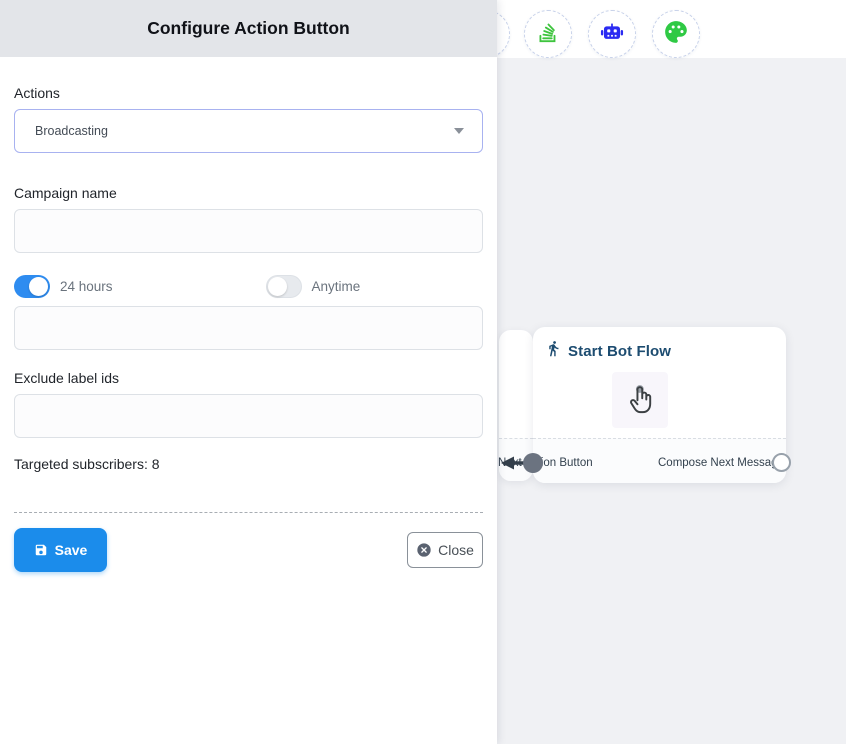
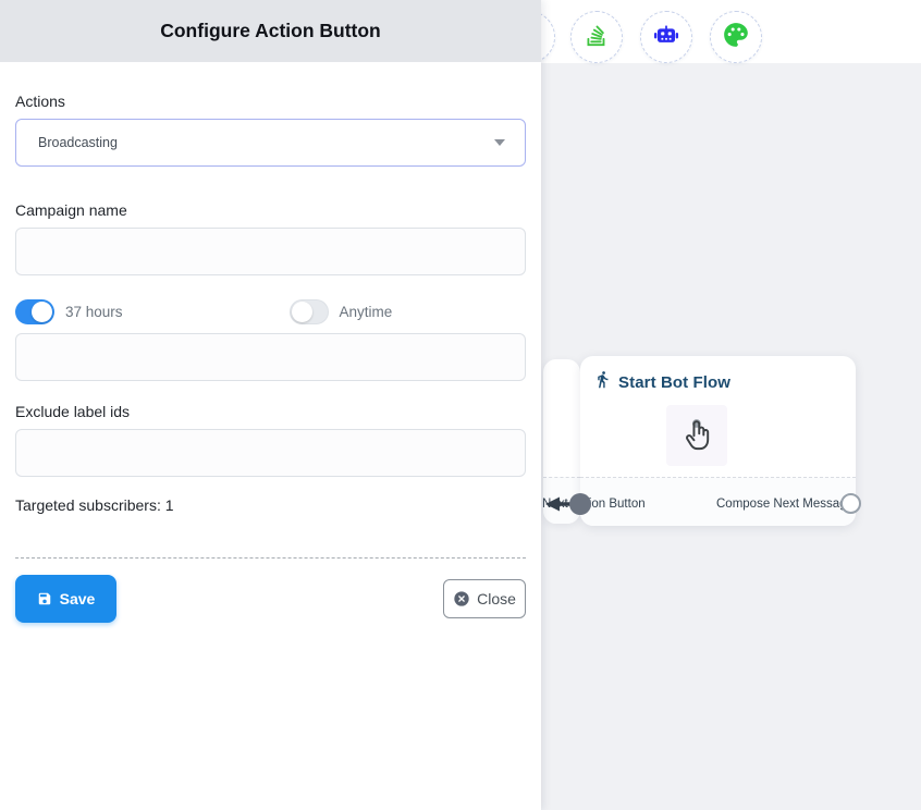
  Start Bot Flow
  Compose Next Messa
  Configure Action Button
  Actions
  Broadcasting
  Campaign name
- 24 hours
+ 37 hours
  Anytime
  Exclude label ids
- Targeted subscribers: 8
+ Targeted subscribers: 1
  Save
  Close
